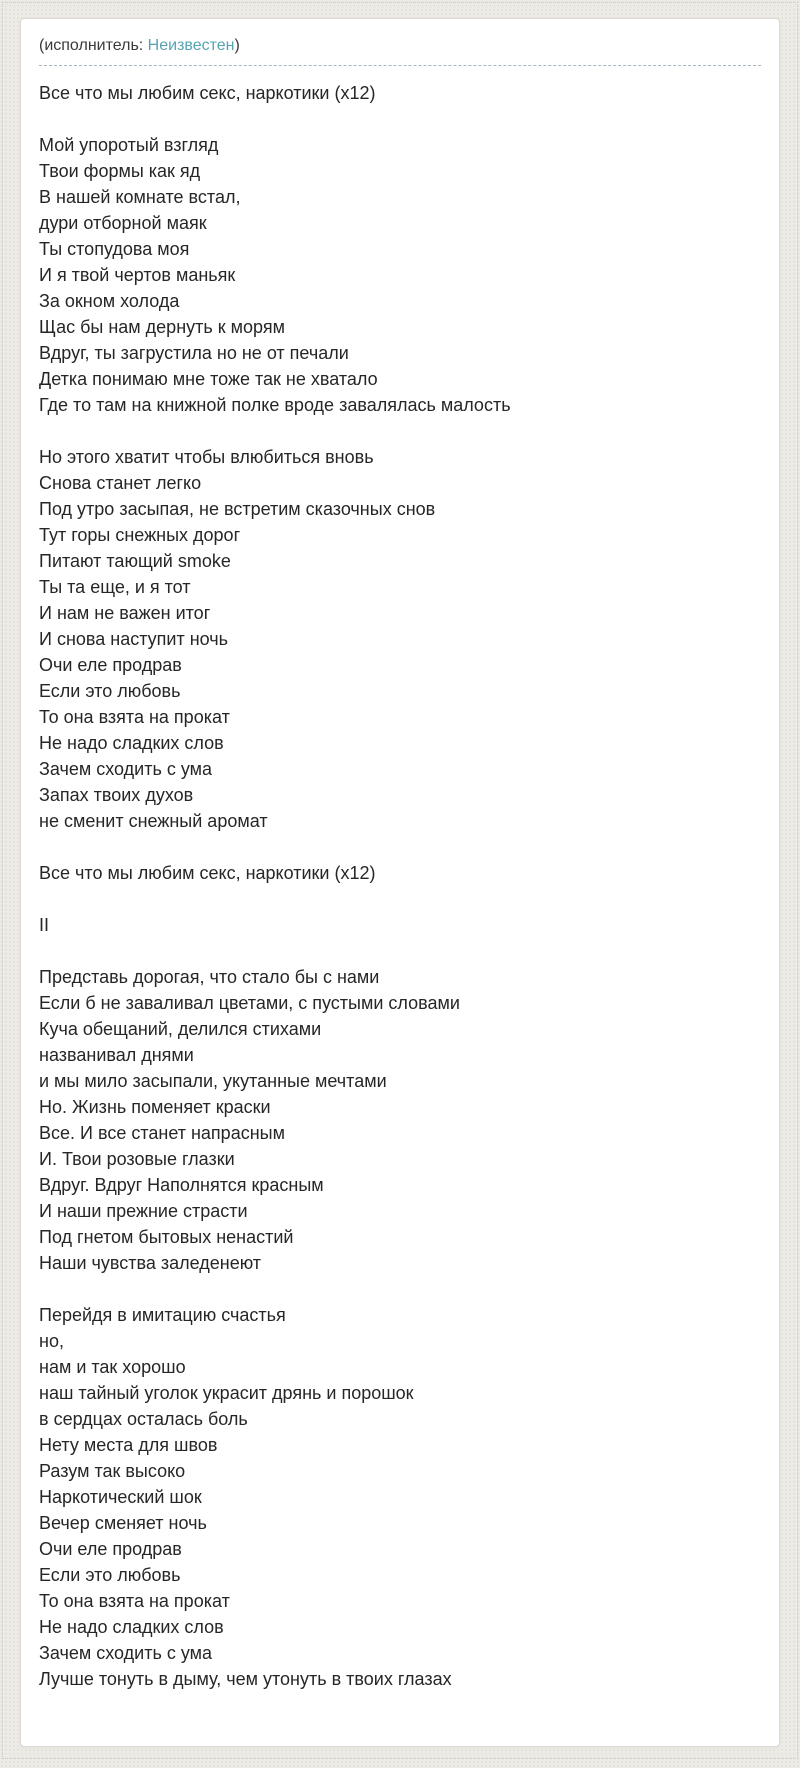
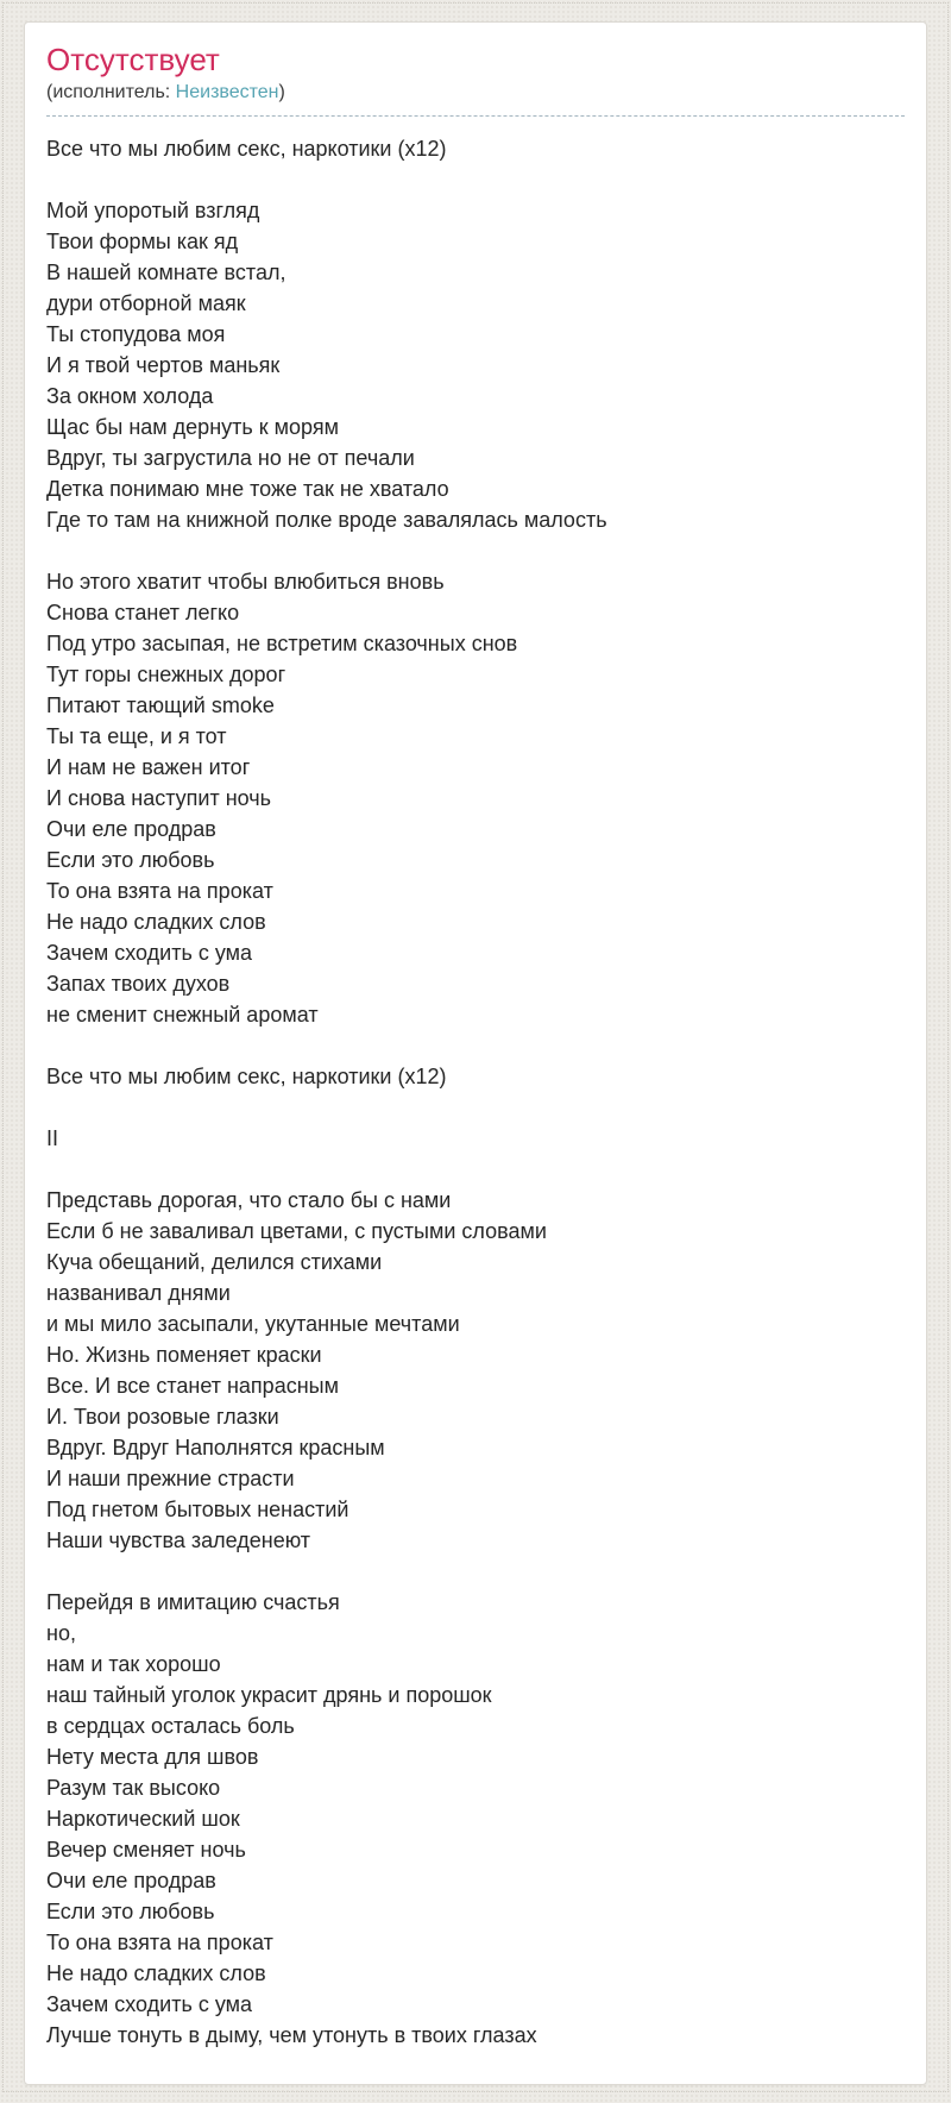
+ Отсутствует
  (исполнитель: Неизвестен)
  Все что мы любим секс, наркотики (х12)
  Мой упоротый взгляд
  Твои формы как яд
  В нашей комнате встал,
  дури отборной маяк
  Ты стопудова моя
  И я твой чертов маньяк
  За окном холода
  Щас бы нам дернуть к морям
  Вдруг, ты загрустила но не от печали
  Детка понимаю мне тоже так не хватало
  Где то там на книжной полке вроде завалялась малость
  Но этого хватит чтобы влюбиться вновь
  Снова станет легко
  Под утро засыпая, не встретим сказочных снов
  Тут горы снежных дорог
  Питают тающий smoke
  Ты та еще, и я тот
  И нам не важен итог
  И снова наступит ночь
  Очи еле продрав
  Если это любовь
  То она взята на прокат
  Не надо сладких слов
  Зачем сходить с ума
  Запах твоих духов
  не сменит снежный аромат
  Все что мы любим секс, наркотики (х12)
  II
  Представь дорогая, что стало бы с нами
  Если б не заваливал цветами, с пустыми словами
  Куча обещаний, делился стихами
  названивал днями
  и мы мило засыпали, укутанные мечтами
  Но. Жизнь поменяет краски
  Все. И все станет напрасным
  И. Твои розовые глазки
  Вдруг. Вдруг Наполнятся красным
  И наши прежние страсти
  Под гнетом бытовых ненастий
  Наши чувства заледенеют
  Перейдя в имитацию счастья
  но,
  нам и так хорошо
  наш тайный уголок украсит дрянь и порошок
  в сердцах осталась боль
  Нету места для швов
  Разум так высоко
  Наркотический шок
  Вечер сменяет ночь
  Очи еле продрав
  Если это любовь
  То она взята на прокат
  Не надо сладких слов
  Зачем сходить с ума
  Лучше тонуть в дыму, чем утонуть в твоих глазах
